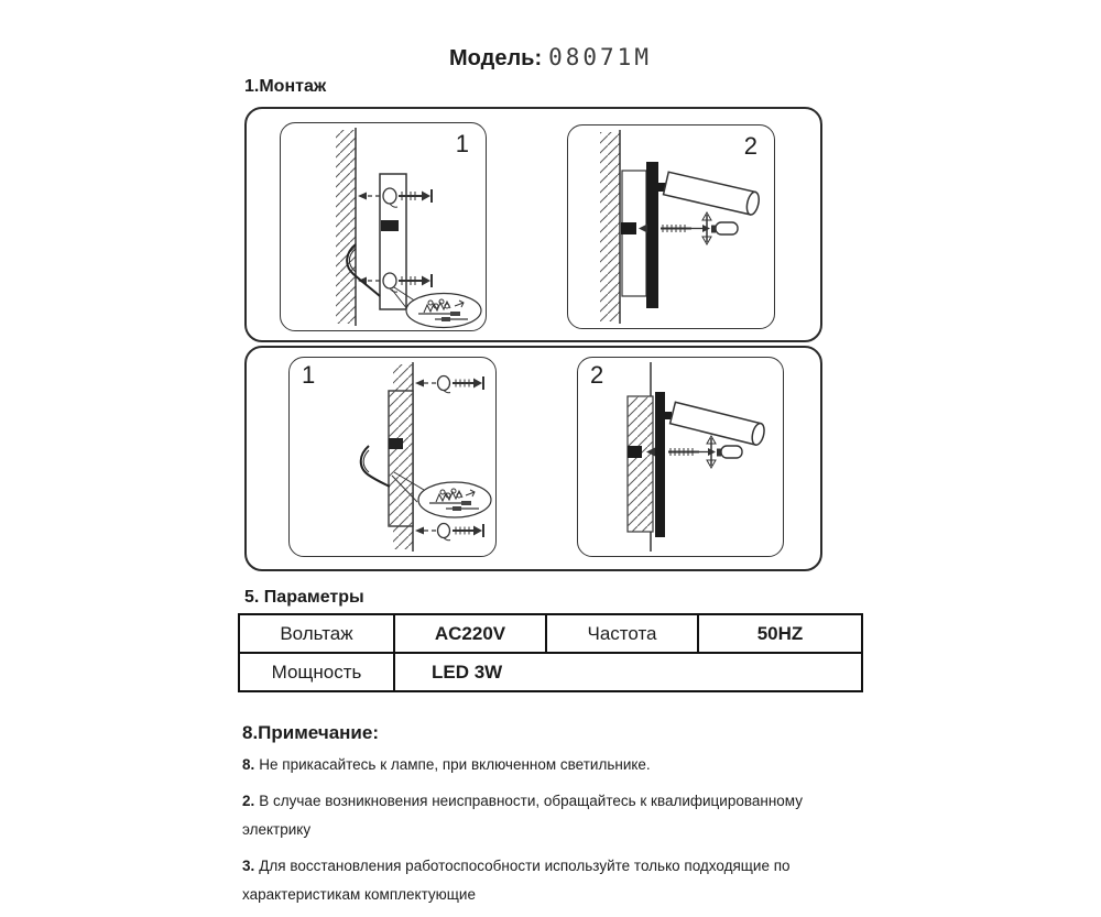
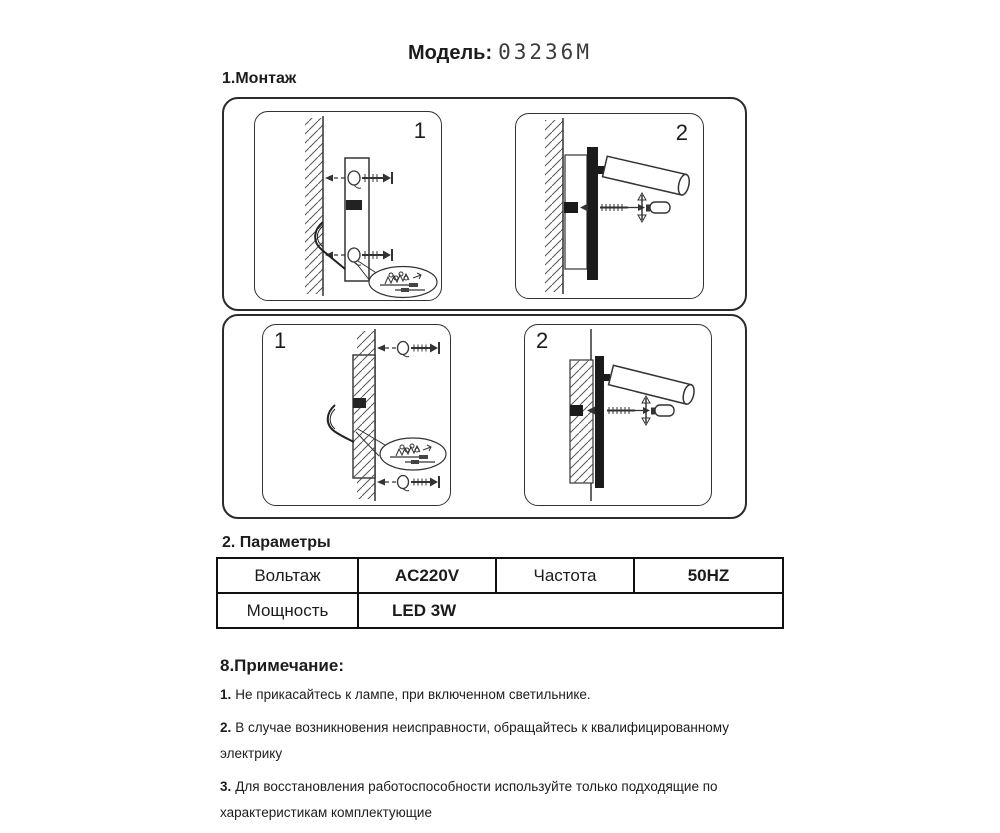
  Модель:
- 08071M
+ 03236M
  1.Монтаж
  1
  2
  1
  2
- 5. Параметры
+ 2. Параметры
  Вольтаж
  AC220V
  Частота
  50HZ
  Мощность
  LED 3W
  8.Примечание:
- 8. Не прикасайтесь к лампе, при включенном светильнике.
+ 1. Не прикасайтесь к лампе, при включенном светильнике.
  2. В случае возникновения неисправности, обращайтесь к квалифицированному
  электрику
  3. Для восстановления работоспособности используйте только подходящие по
  характеристикам комплектующие
